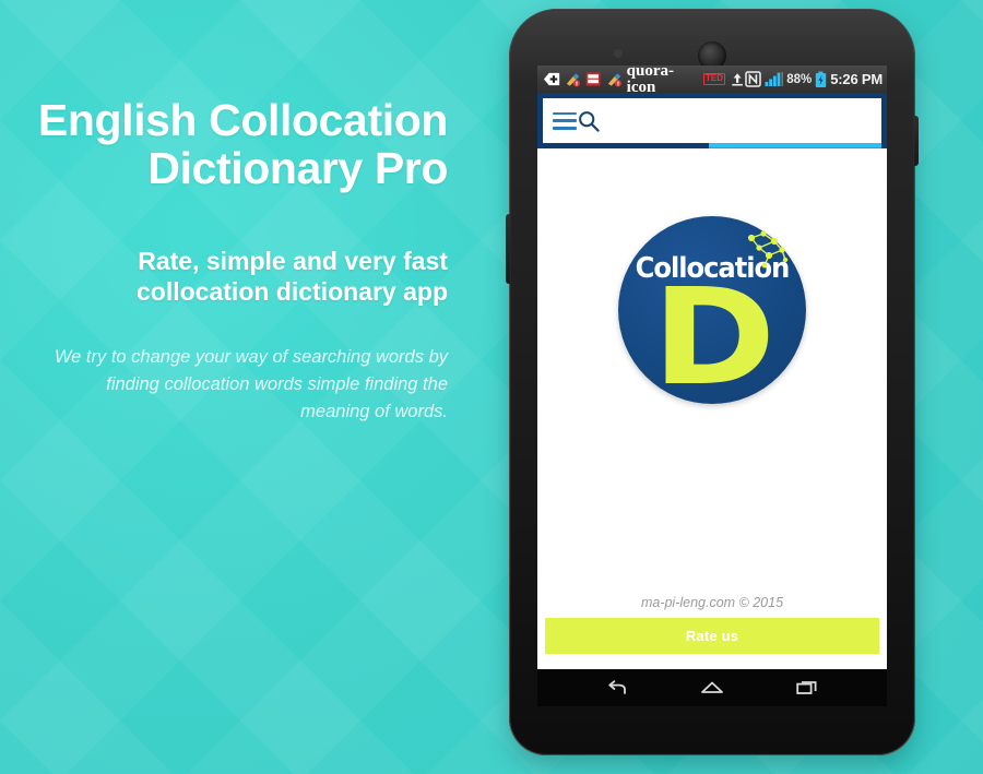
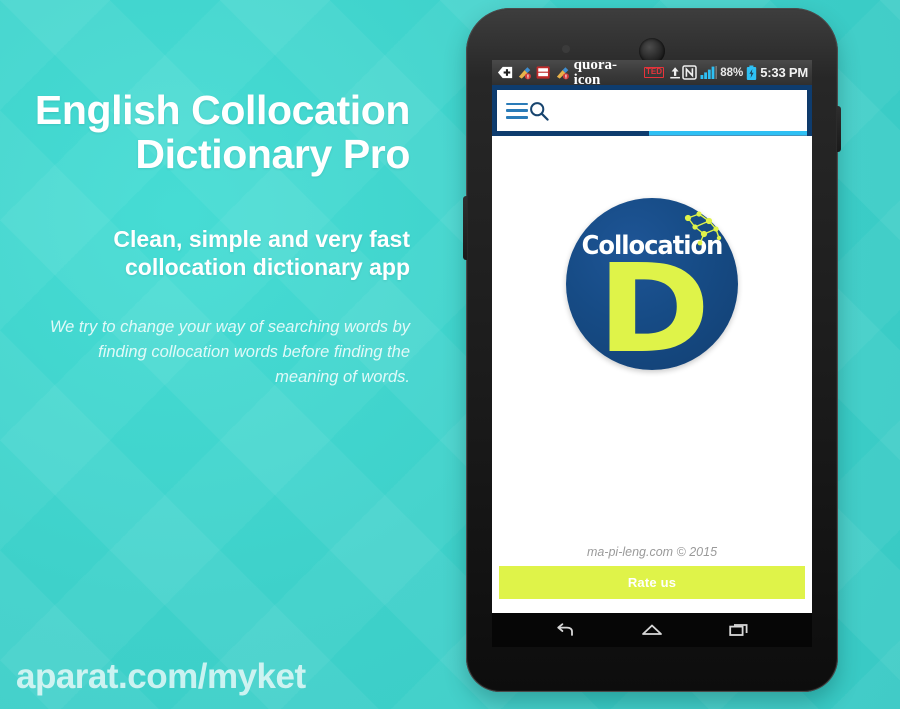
  English Collocation
  Dictionary Pro
- Rate, simple and very fast
+ Clean, simple and very fast
  collocation dictionary app
  We try to change your way of searching words by
- finding collocation words simple finding the
+ finding collocation words before finding the
  meaning of words.
+ aparat.com/myket
  quora-icon
  TED
  88%
- 5:26 PM
+ 5:33 PM
  Collocation
  D
  ma-pi-leng.com © 2015
  Rate us
